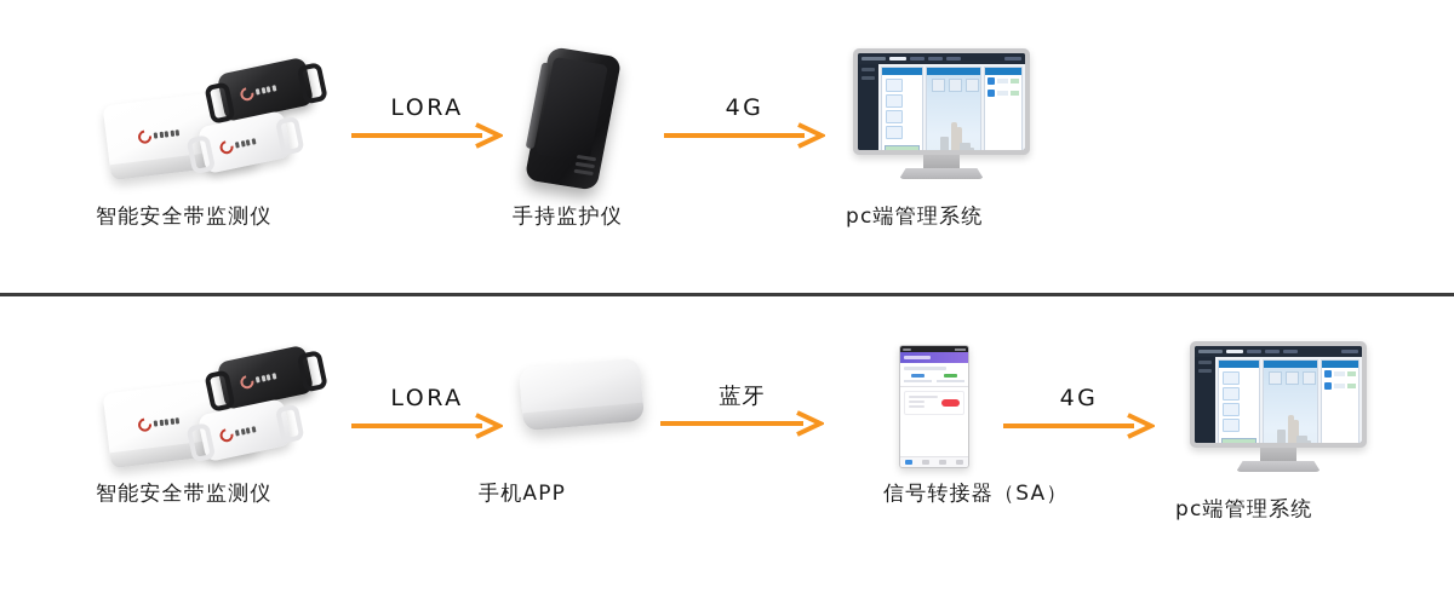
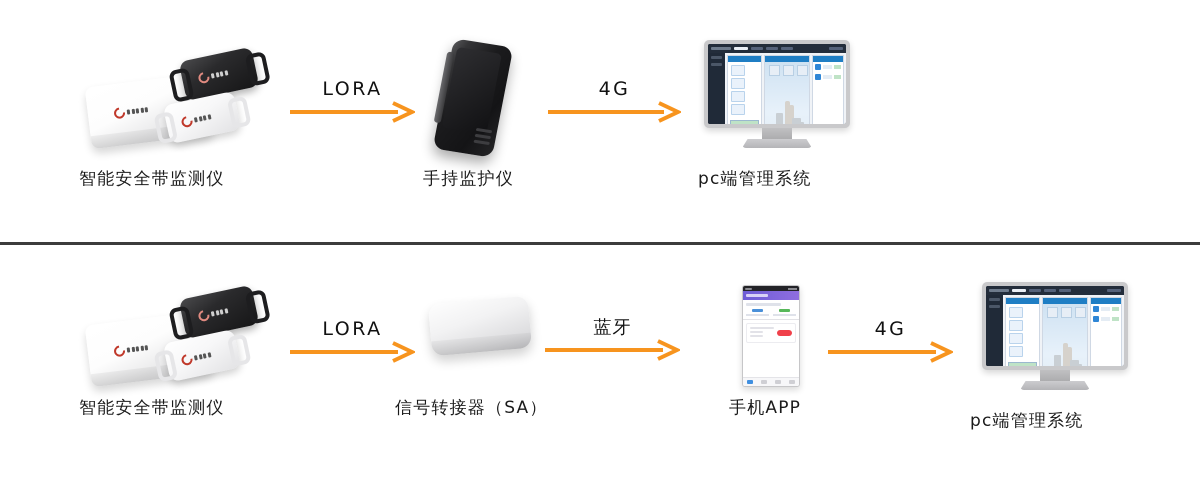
  智能安全带监测仪
  LORA
  手持监护仪
  4G
  pc端管理系统
  智能安全带监测仪
  LORA
- 手机APP
+ 信号转接器（SA）
  蓝牙
- 信号转接器（SA）
+ 手机APP
  4G
  pc端管理系统
